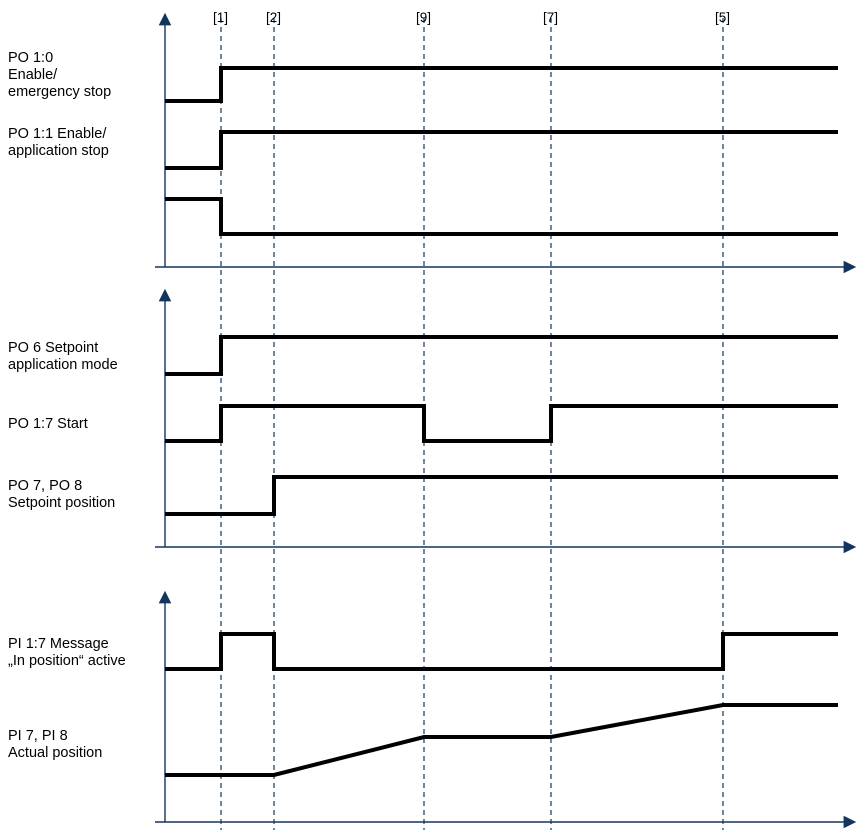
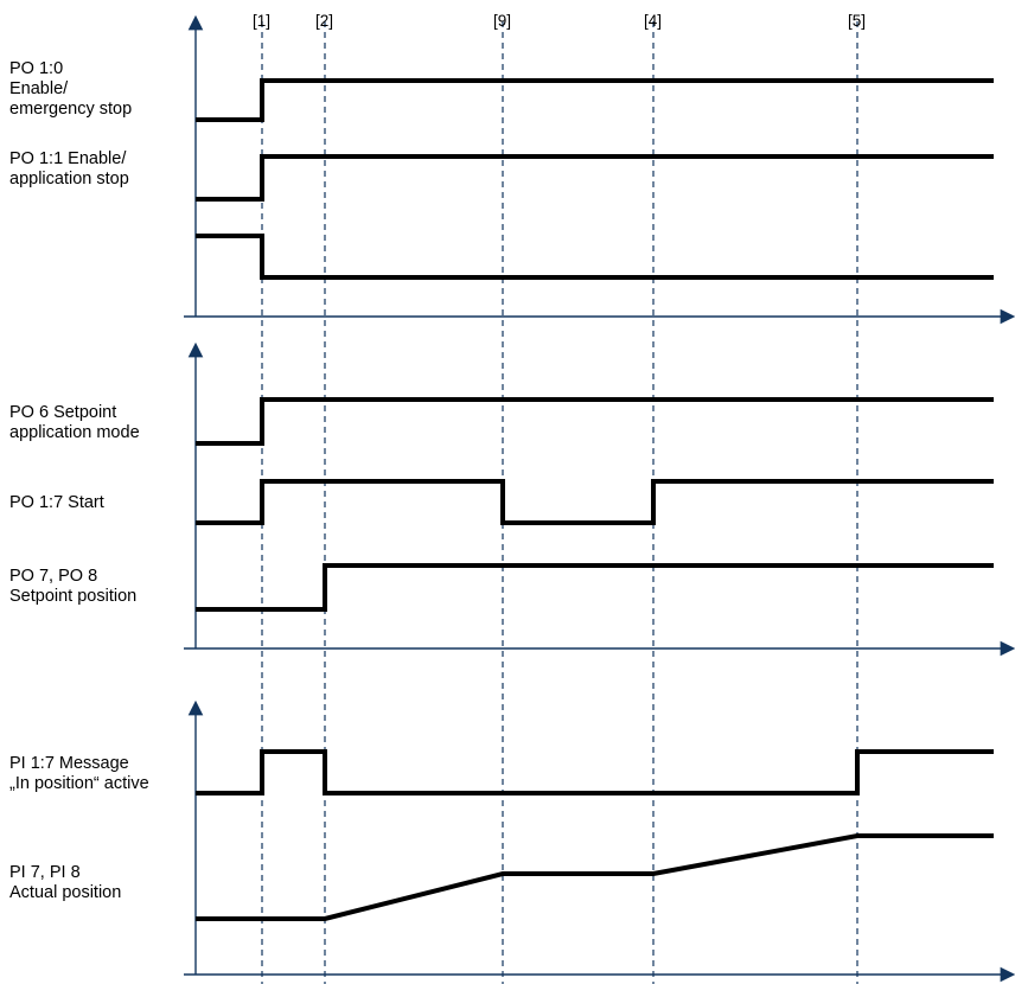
  [1]
  [2]
  [9]
- [7]
+ [4]
  [5]
  PO 1:0
  Enable/
  emergency stop
  PO 1:1 Enable/
  application stop
  PO 6 Setpoint
  application mode
  PO 1:7 Start
  PO 7, PO 8
  Setpoint position
  PI 1:7 Message
  „In position“ active
  PI 7, PI 8
  Actual position
